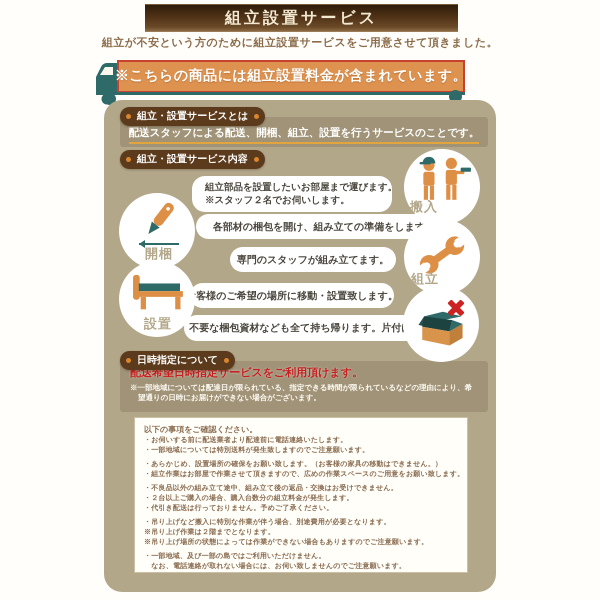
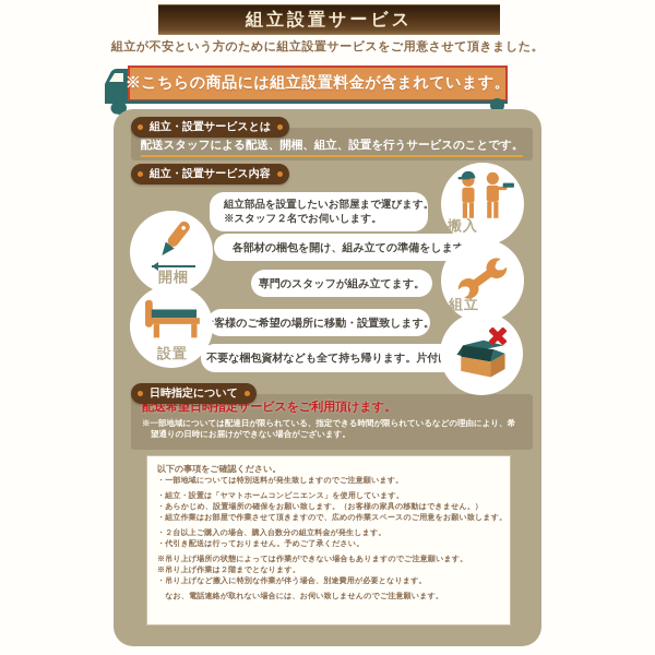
  組立設置サービス
  組立が不安という方のために組立設置サービスをご用意させて頂きました。
  ※こちらの商品には組立設置料金が含まれています。
  組立・設置サービスとは
  配送スタッフによる配送、開梱、組立、設置を行うサービスのことです。
  組立・設置サービス内容
  組立部品を設置したいお部屋まで運びます。
  ※スタッフ２名でお伺いします。
  搬入
  各部材の梱包を開け、組み立ての準備をしま
  開梱
  専門のスタッフが組み立てます。
  組立
  客様のご希望の場所に移動・設置致します。
  設置
  不要な梱包資材なども全て持ち帰ります。片付
  日時指定について
  配送希望日時指定サービスをご利用頂けます。
  ※一部地域については配達日が限られている、指定できる時間が限られているなどの理由により、希望通りの日時にお届けができない場合がございます。
  以下の事項をご確認ください。
- ・お伺いする前に配送業者より配達前に電話連絡いたします。
  ・一部地域については特別送料が発生致しますのでご注意願います。
+ ・組立・設置は「ヤマトホームコンビニエンス」を使用しています。
  ・あらかじめ、設置場所の確保をお願い致します。（お客様の家具の移動はできません。）
  ・組立作業はお部屋で作業させて頂きますので、広めの作業スペースのご用意をお願い致します。
- ・不良品以外の組み立て途中、組み立て後の返品・交換はお受けできません。
  ・２台以上ご購入の場合、購入台数分の組立料金が発生します。
  ・代引き配送は行っておりません。予めご了承ください。
- ・吊り上げなど搬入に特別な作業が伴う場合、別途費用が必要となります。
+ ※吊り上げ場所の状態によっては作業ができない場合もありますのでご注意願います。
  ※吊り上げ作業は２階までとなります。
- ※吊り上げ場所の状態によっては作業ができない場合もありますのでご注意願います。
+ ・吊り上げなど搬入に特別な作業が伴う場合、別途費用が必要となります。
- ・一部地域、及び一部の島ではご利用いただけません。
  なお、電話連絡が取れない場合には、お伺い致しませんのでご注意願います。
